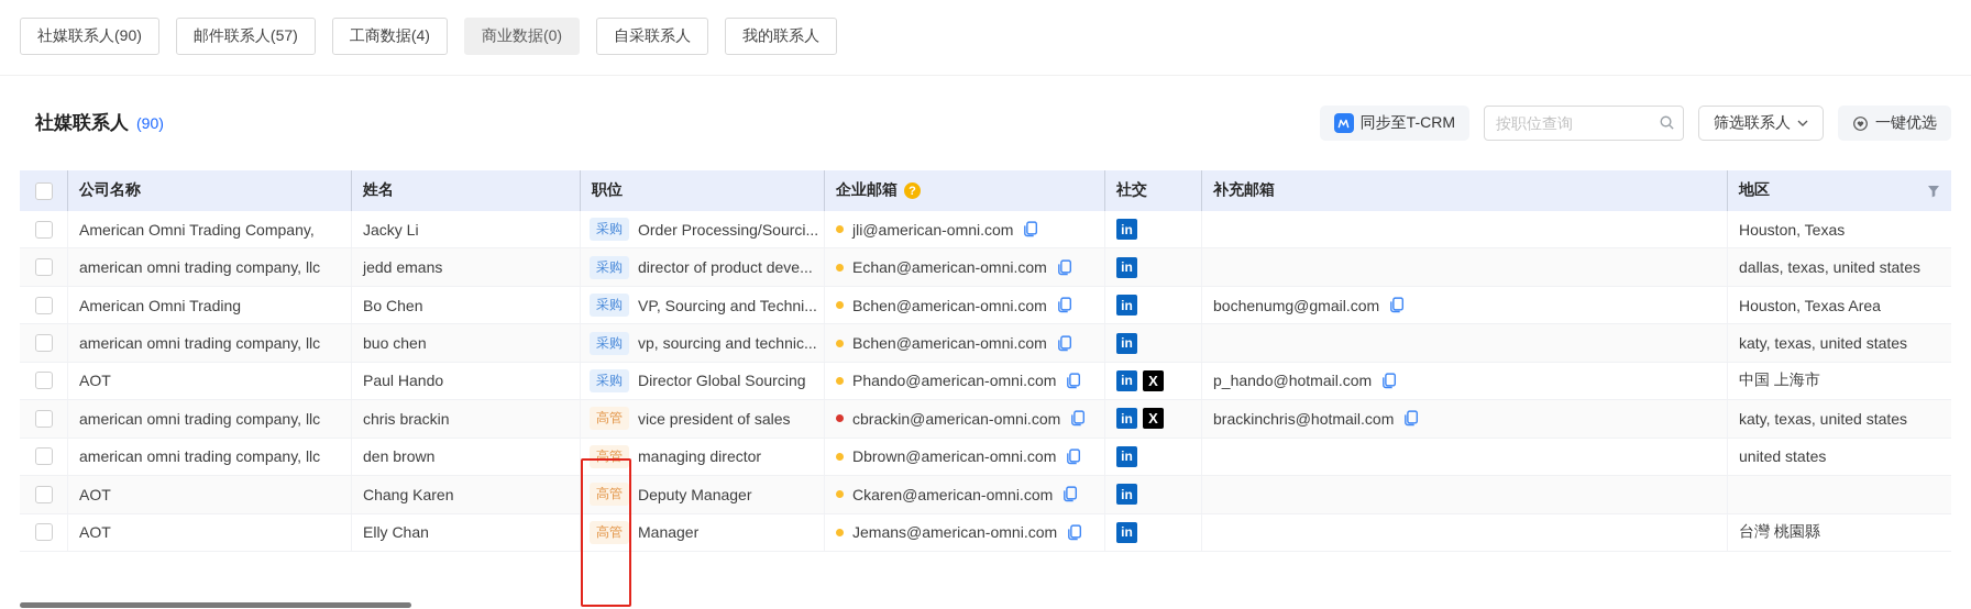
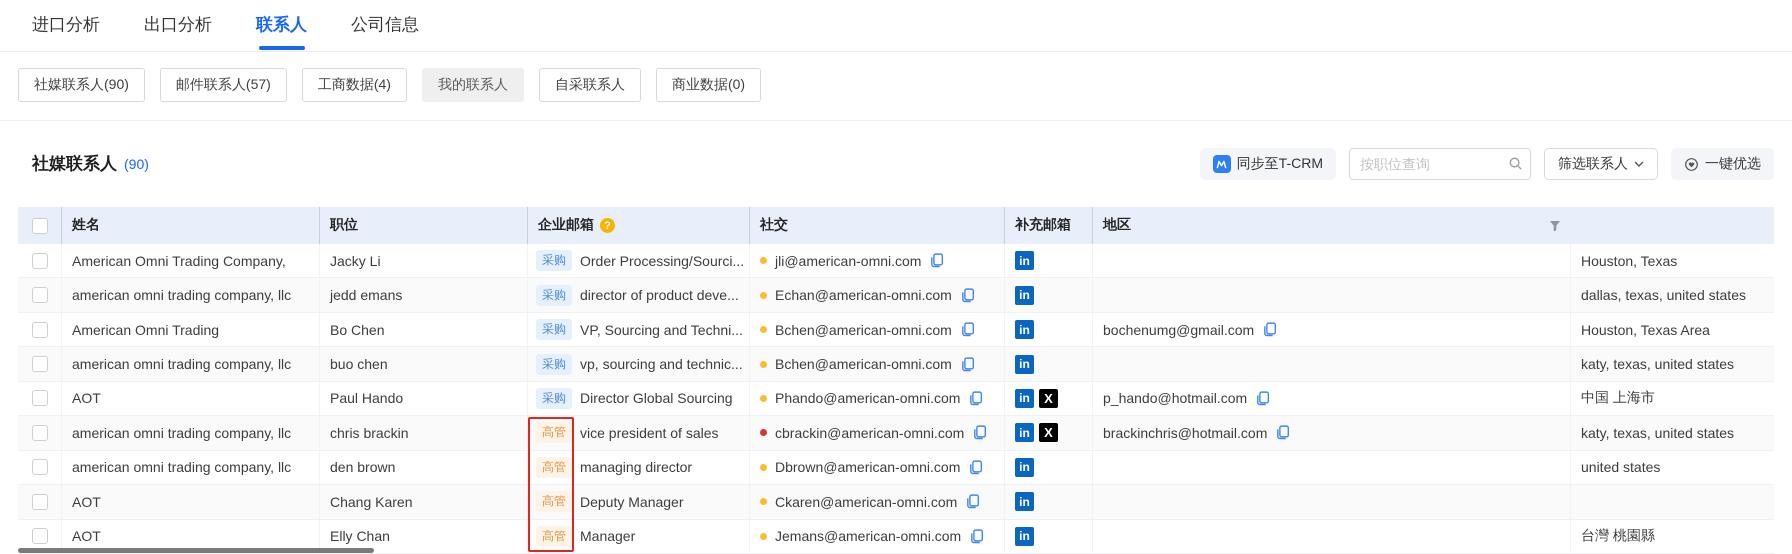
+ 进口分析
+ 出口分析
+ 联系人
+ 公司信息
  社媒联系人(90)
  邮件联系人(57)
  工商数据(4)
- 商业数据(0)
+ 我的联系人
  自采联系人
- 我的联系人
+ 商业数据(0)
  社媒联系人
  (90)
  同步至T-CRM
  按职位查询
  筛选联系人
  一键优选
- 公司名称
  姓名
  职位
  企业邮箱
  ?
  社交
  补充邮箱
  地区
  American Omni Trading Company,
  Jacky Li
  采购
  Order Processing/Sourci...
  jli@american-omni.com
  in
  Houston, Texas
  american omni trading company, llc
  jedd emans
  采购
  director of product deve...
  Echan@american-omni.com
  in
  dallas, texas, united states
  American Omni Trading
  Bo Chen
  采购
  VP, Sourcing and Techni...
  Bchen@american-omni.com
  in
  bochenumg@gmail.com
  Houston, Texas Area
  american omni trading company, llc
  buo chen
  采购
  vp, sourcing and technic...
  Bchen@american-omni.com
  in
  katy, texas, united states
  AOT
  Paul Hando
  采购
  Director Global Sourcing
  Phando@american-omni.com
  in
  X
  p_hando@hotmail.com
  中国 上海市
  american omni trading company, llc
  chris brackin
  高管
  vice president of sales
  cbrackin@american-omni.com
  in
  X
  brackinchris@hotmail.com
  katy, texas, united states
  american omni trading company, llc
  den brown
  高管
  managing director
  Dbrown@american-omni.com
  in
  united states
  AOT
  Chang Karen
  高管
  Deputy Manager
  Ckaren@american-omni.com
  in
  AOT
  Elly Chan
  高管
  Manager
  Jemans@american-omni.com
  in
  台灣 桃園縣
